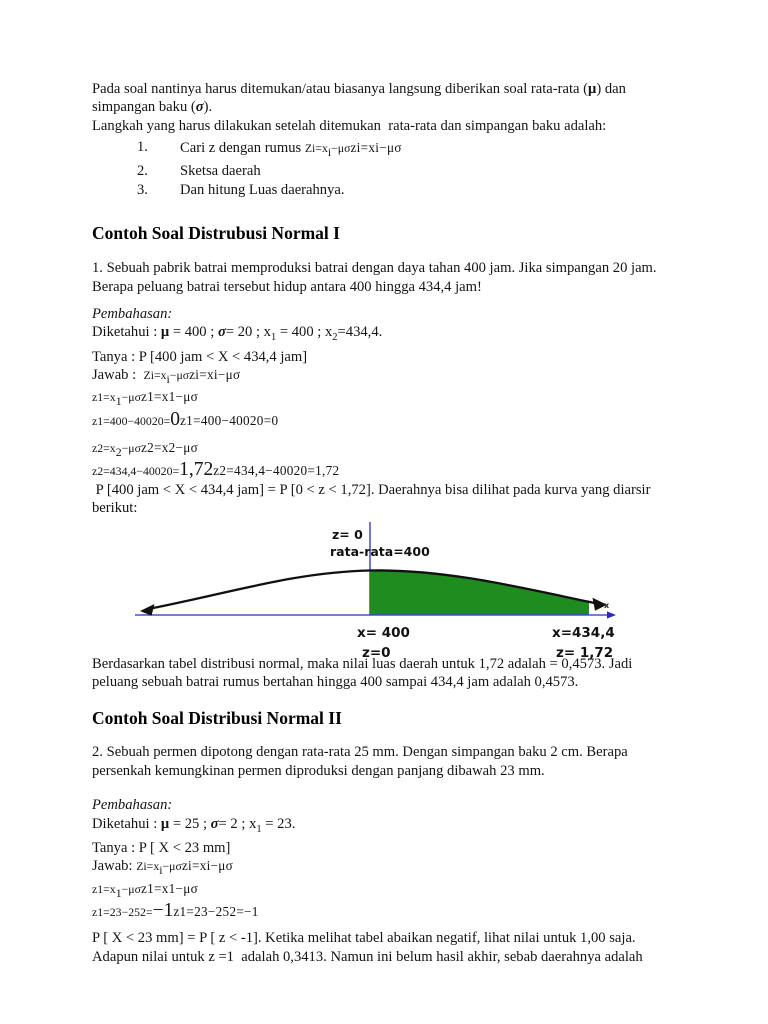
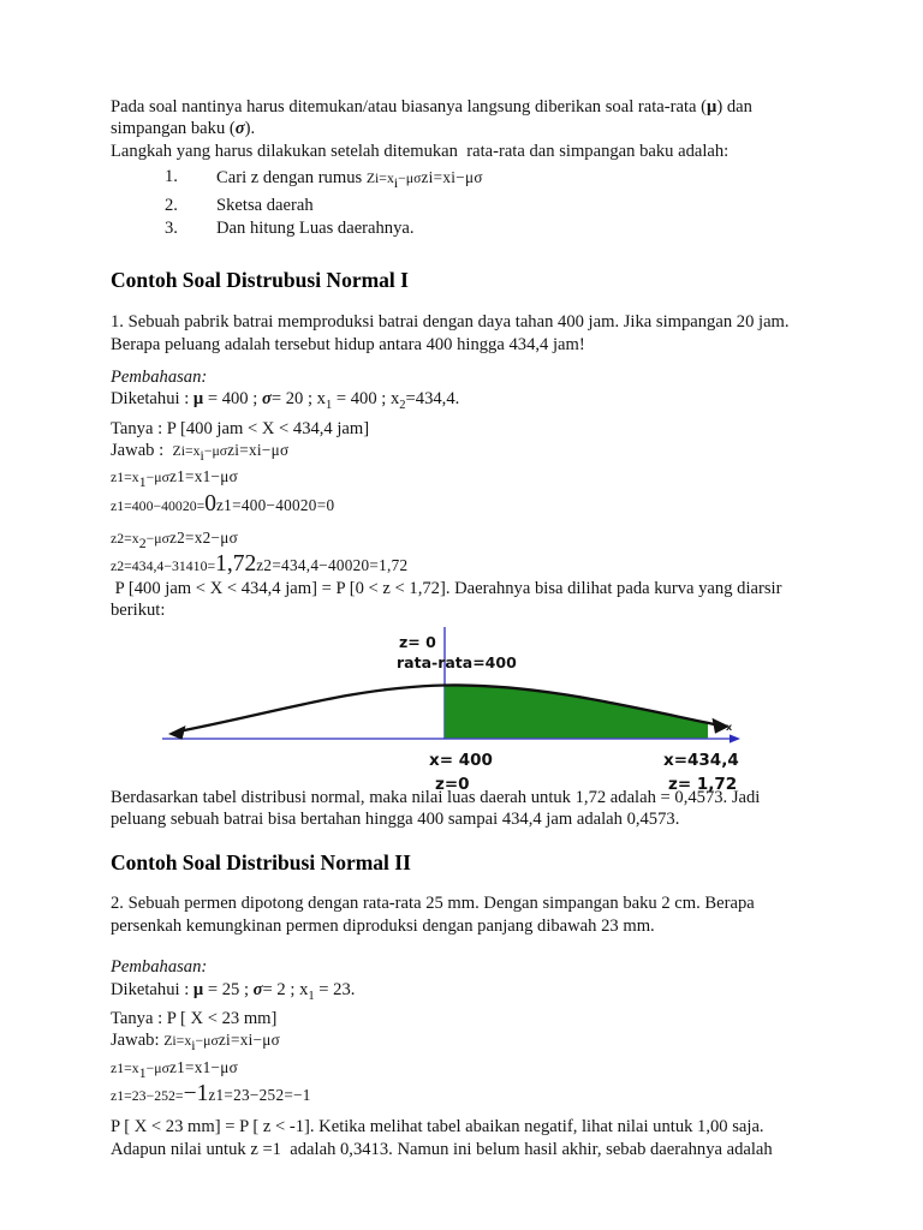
  Pada soal nantinya harus ditemukan/atau biasanya langsung diberikan soal rata-rata (μ) dan
  simpangan baku (σ).
  Langkah yang harus dilakukan setelah ditemukan rata-rata dan simpangan baku adalah:
  1.
  Cari z dengan rumus Zi=xi−μσzi=xi−μσ
  2.
  Sketsa daerah
  3.
  Dan hitung Luas daerahnya.
  Contoh Soal Distrubusi Normal I
  1. Sebuah pabrik batrai memproduksi batrai dengan daya tahan 400 jam. Jika simpangan 20 jam.
- Berapa peluang batrai tersebut hidup antara 400 hingga 434,4 jam!
+ Berapa peluang adalah tersebut hidup antara 400 hingga 434,4 jam!
  Pembahasan:
  Diketahui : μ = 400 ; σ= 20 ; x1 = 400 ; x2=434,4.
  Tanya : P [400 jam < X < 434,4 jam]
  Jawab : Zi=xi−μσzi=xi−μσ
  z1=x1−μσz1=x1−μσ
  z1=400−40020=0z1=400−40020=0
  z2=x2−μσz2=x2−μσ
- z2=434,4−40020=1,72z2=434,4−40020=1,72
+ z2=434,4−31410=1,72z2=434,4−40020=1,72
  P [400 jam < X < 434,4 jam] = P [0 < z < 1,72]. Daerahnya bisa dilihat pada kurva yang diarsir
  berikut:
  z= 0
  rata-rata=400
  x
  x= 400
  z=0
  x=434,4
  z= 1,72
  Berdasarkan tabel distribusi normal, maka nilai luas daerah untuk 1,72 adalah = 0,4573. Jadi
- peluang sebuah batrai rumus bertahan hingga 400 sampai 434,4 jam adalah 0,4573.
+ peluang sebuah batrai bisa bertahan hingga 400 sampai 434,4 jam adalah 0,4573.
  Contoh Soal Distribusi Normal II
  2. Sebuah permen dipotong dengan rata-rata 25 mm. Dengan simpangan baku 2 cm. Berapa
  persenkah kemungkinan permen diproduksi dengan panjang dibawah 23 mm.
  Pembahasan:
  Diketahui : μ = 25 ; σ= 2 ; x1 = 23.
  Tanya : P [ X < 23 mm]
  Jawab: Zi=xi−μσzi=xi−μσ
  z1=x1−μσz1=x1−μσ
  z1=23−252=−1z1=23−252=−1
  P [ X < 23 mm] = P [ z < -1]. Ketika melihat tabel abaikan negatif, lihat nilai untuk 1,00 saja.
  Adapun nilai untuk z =1 adalah 0,3413. Namun ini belum hasil akhir, sebab daerahnya adalah
